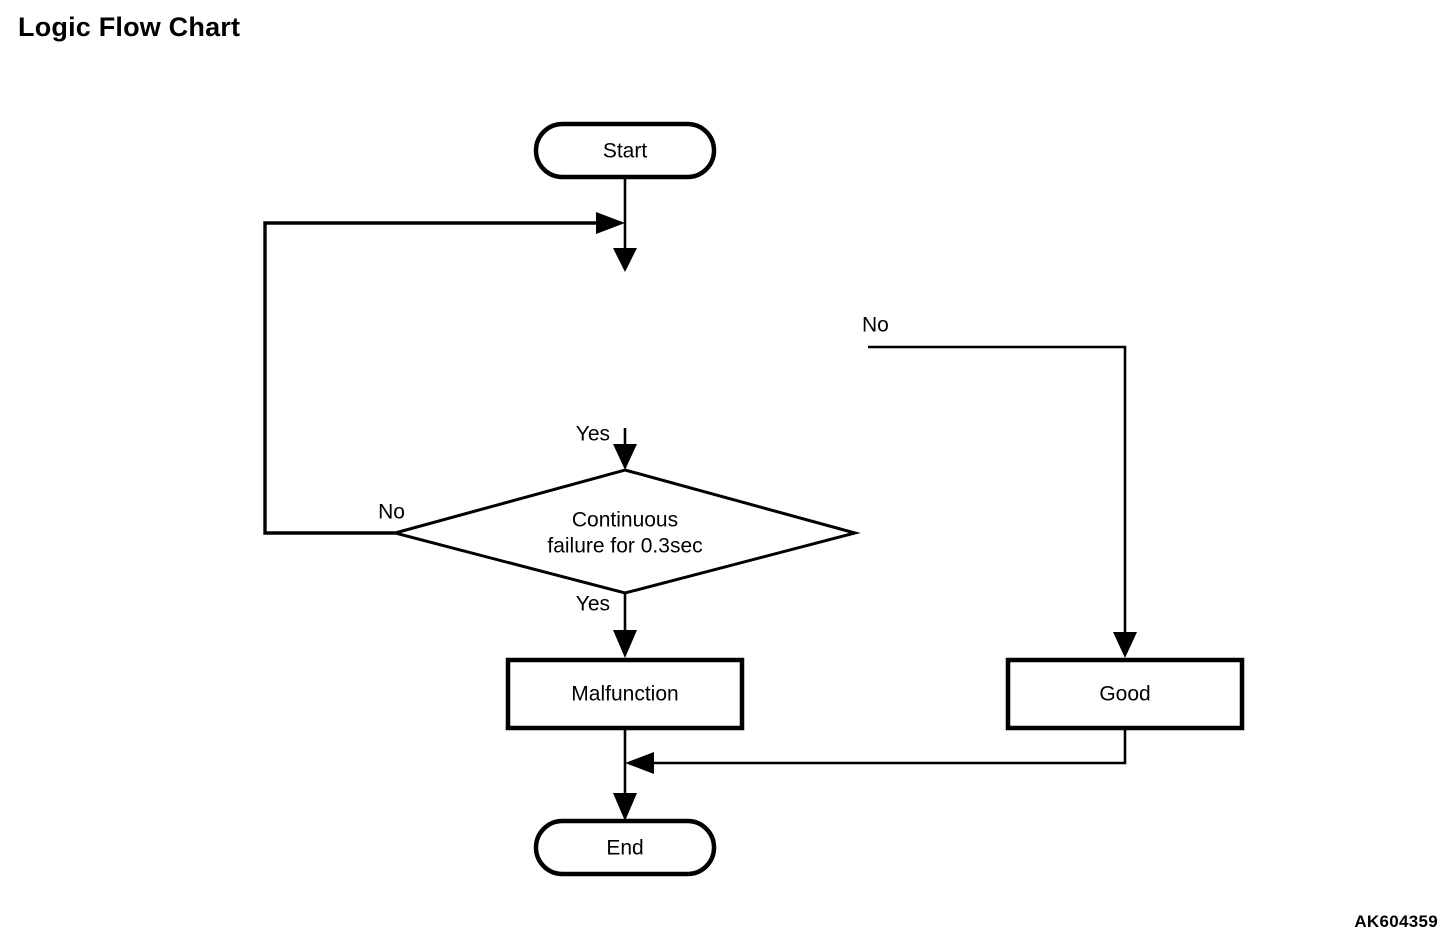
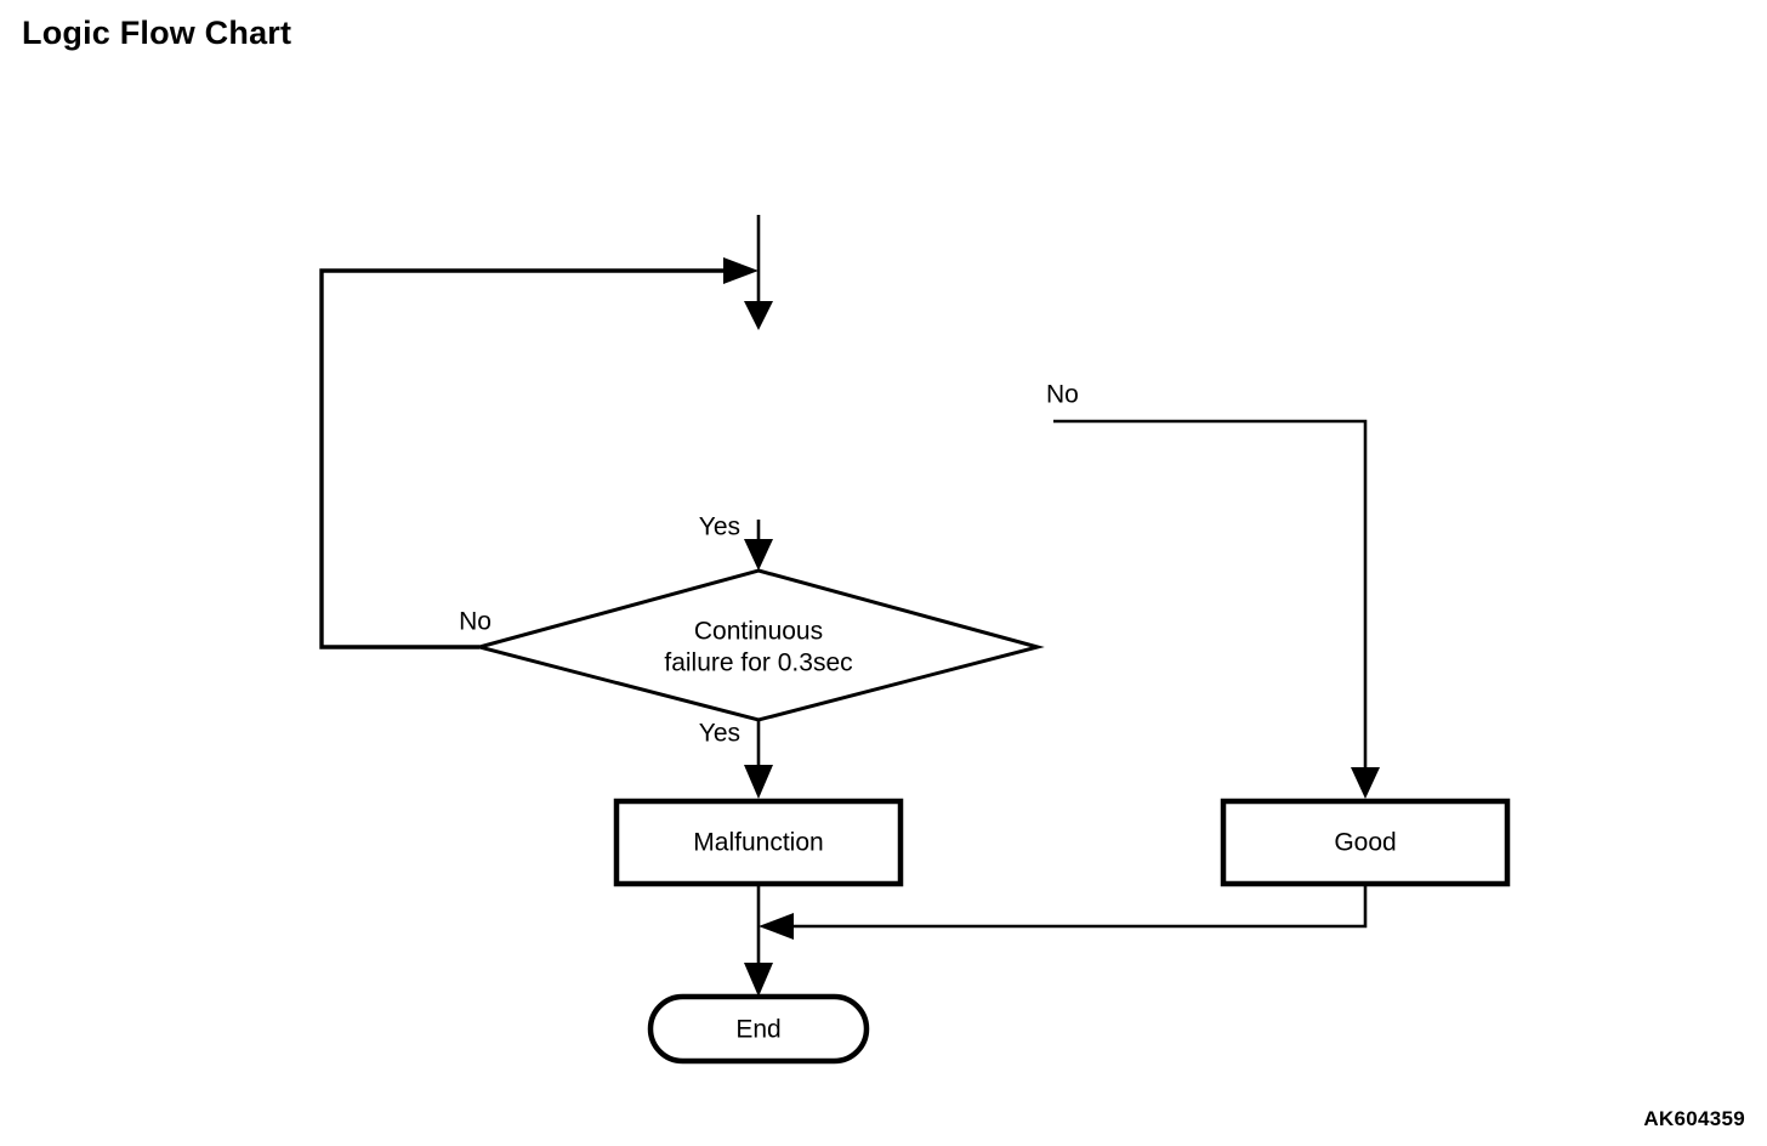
  Logic Flow Chart
  No
  Yes
  Continuous
  failure for 0.3sec
  No
  Yes
  Malfunction
  Good
- Start
  End
  AK604359
